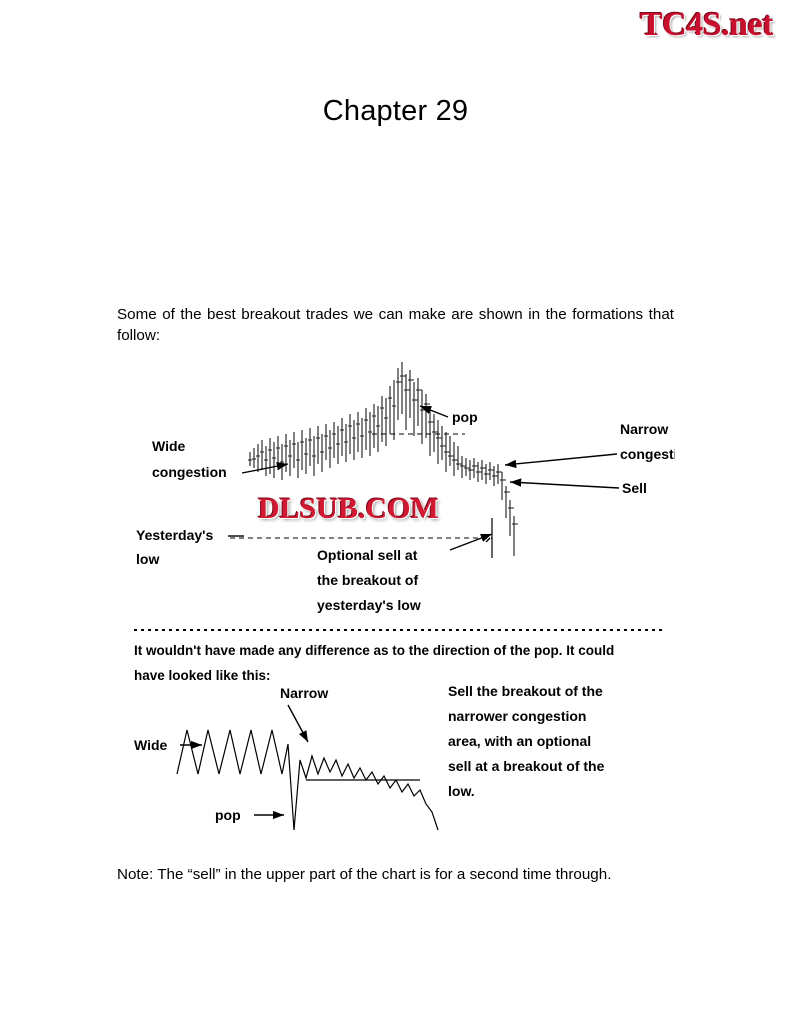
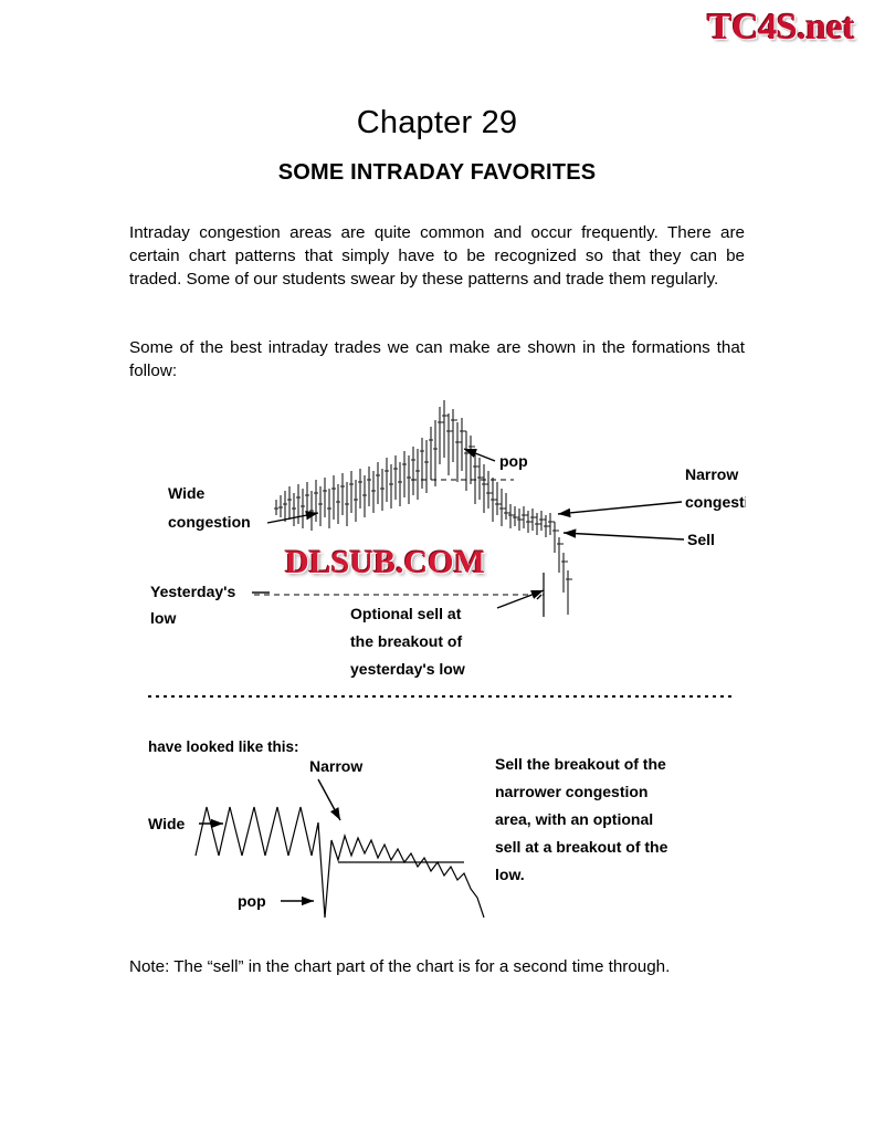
  TC4S.net
  Chapter 29
+ SOME INTRADAY FAVORITES
+ Intraday congestion areas are quite common and occur frequently. There are certain chart patterns that simply have to be recognized so that they can be traded. Some of our students swear by these patterns and trade them regularly.
- Some of the best breakout trades we can make are shown in the formations that follow:
+ Some of the best intraday trades we can make are shown in the formations that follow:
  pop
  Narrow
  congest
  Wide
  congestion
  Sell
  Yesterday's
  low
  Optional sell at
  the breakout of
  yesterday's low
- It wouldn't have made any difference as to the direction of the pop. It could
  have looked like this:
  Wide
  Narrow
  pop
  Sell the breakout of the
  narrower congestion
  area, with an optional
  sell at a breakout of the
  low.
  DLSUB.COM
- Note: The “sell” in the upper part of the chart is for a second time through.
+ Note: The “sell” in the chart part of the chart is for a second time through.
